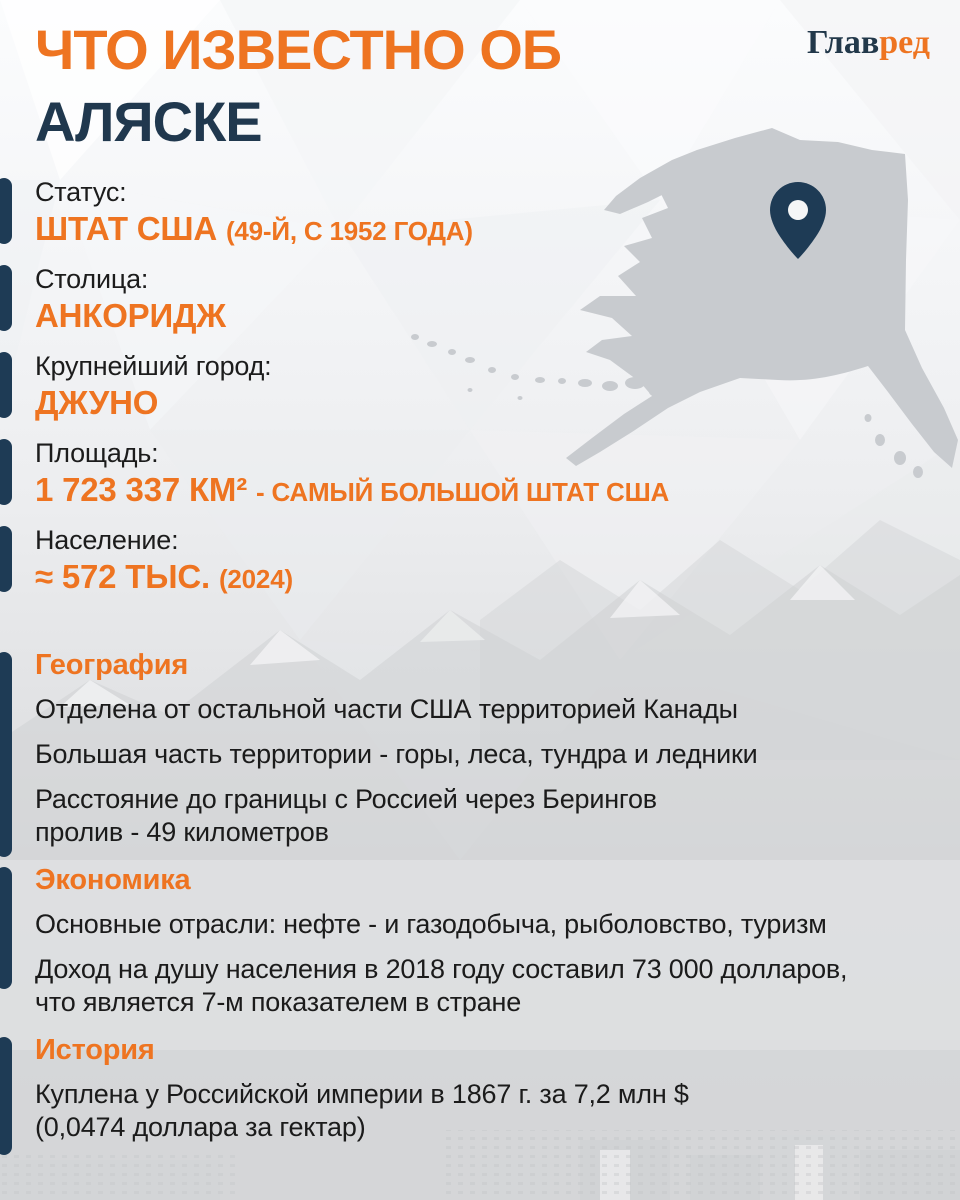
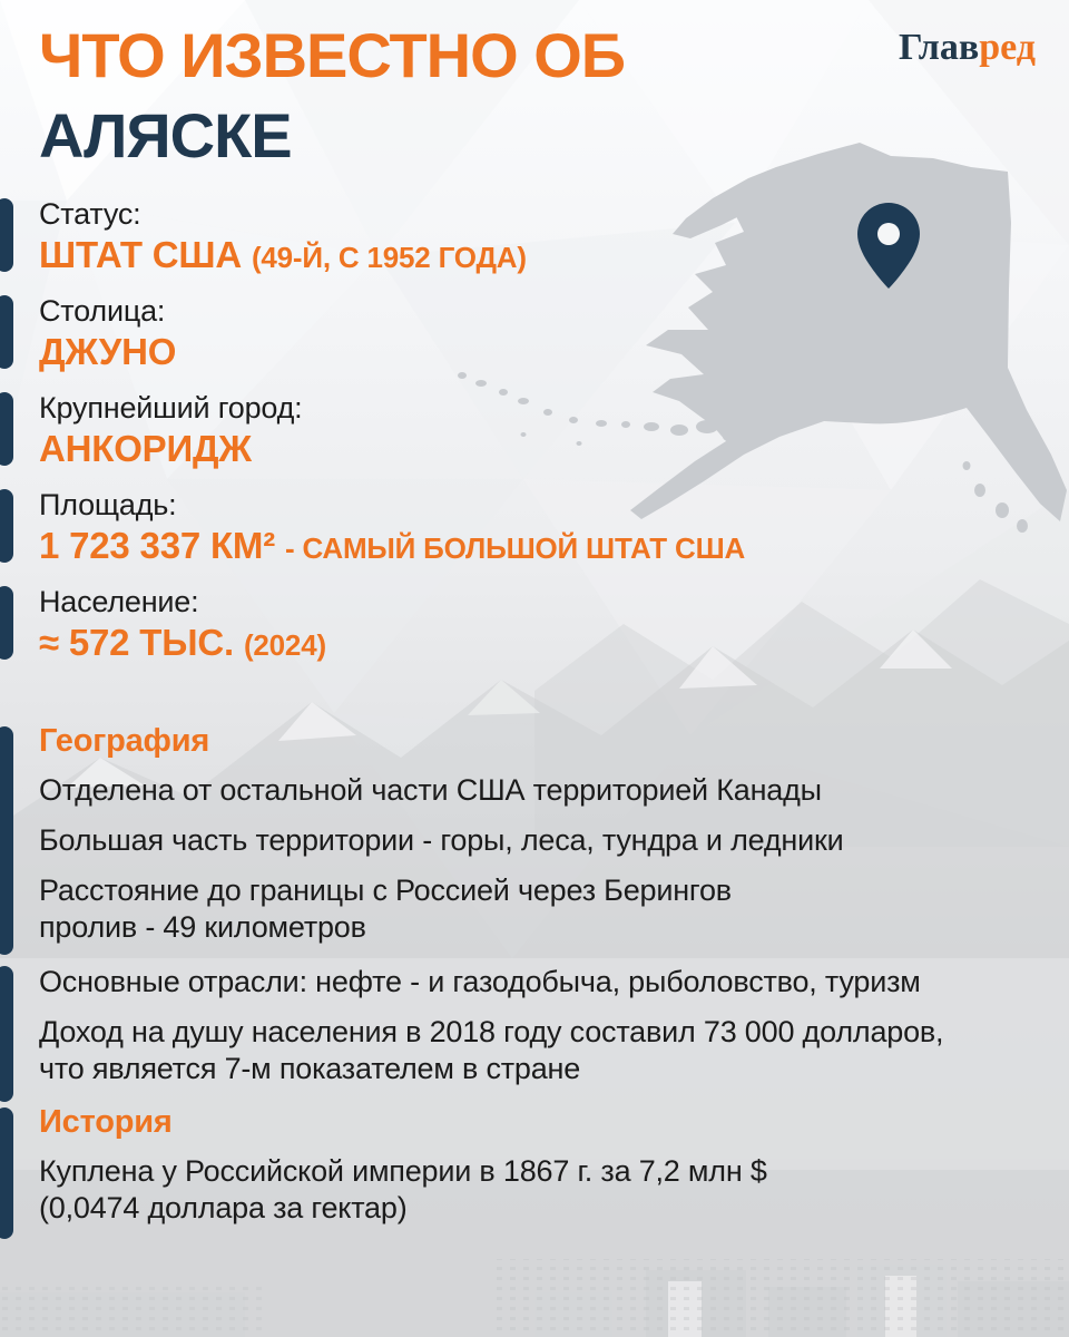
  ЧТО ИЗВЕСТНО ОБ
  АЛЯСКЕ
  Главред
  Статус:
  ШТАТ США (49-Й, С 1952 ГОДА)
  Столица:
- АНКОРИДЖ
+ ДЖУНО
  Крупнейший город:
- ДЖУНО
+ АНКОРИДЖ
  Площадь:
  1 723 337 КМ² - САМЫЙ БОЛЬШОЙ ШТАТ США
  Население:
  ≈ 572 ТЫС. (2024)
  География
  Отделена от остальной части США территорией Канады
  Большая часть территории - горы, леса, тундра и ледники
  Расстояние до границы с Россией через Берингов
  пролив - 49 километров
- Экономика
  Основные отрасли: нефте - и газодобыча, рыболовство, туризм
  Доход на душу населения в 2018 году составил 73 000 долларов,
  что является 7-м показателем в стране
  История
  Куплена у Российской империи в 1867 г. за 7,2 млн $
  (0,0474 доллара за гектар)
